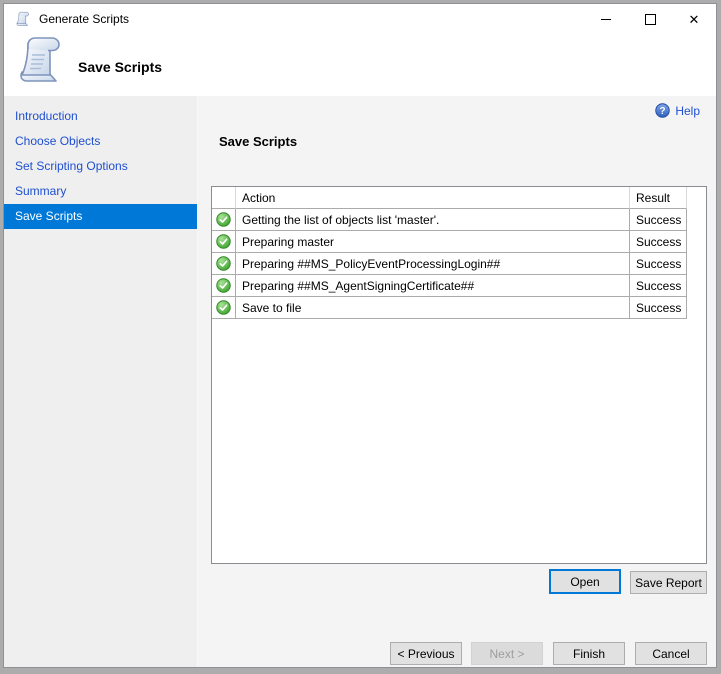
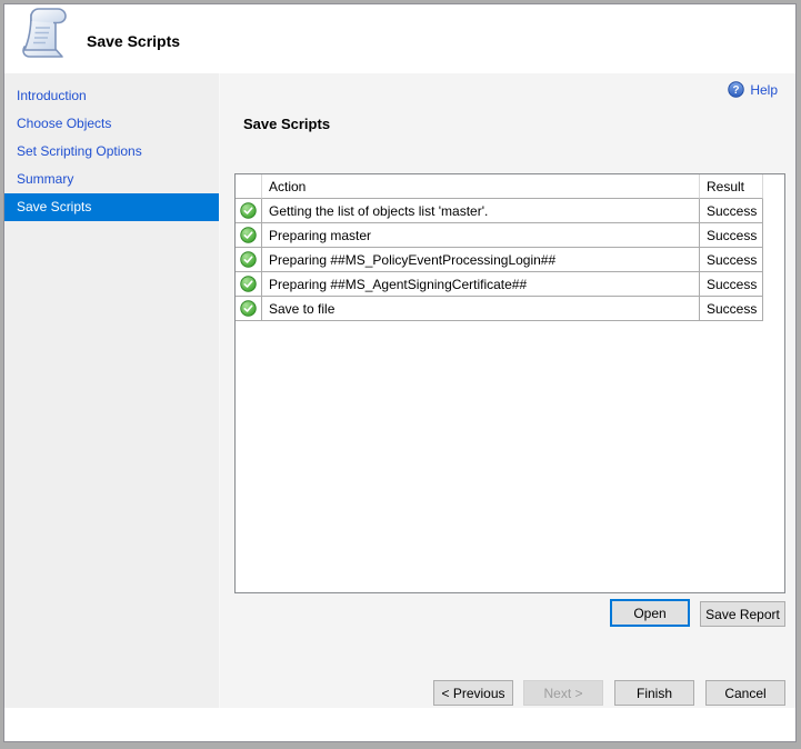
- Generate Scripts
- ✕
  Save Scripts
  Introduction
  Choose Objects
  Set Scripting Options
  Summary
  Save Scripts
  ?
  Help
  Save Scripts
  Action
  Result
  Getting the list of objects list 'master'.
  Success
  Preparing master
  Success
  Preparing ##MS_PolicyEventProcessingLogin##
  Success
  Preparing ##MS_AgentSigningCertificate##
  Success
  Save to file
  Success
  Open
  Save Report
  < Previous
  Next >
  Finish
  Cancel
